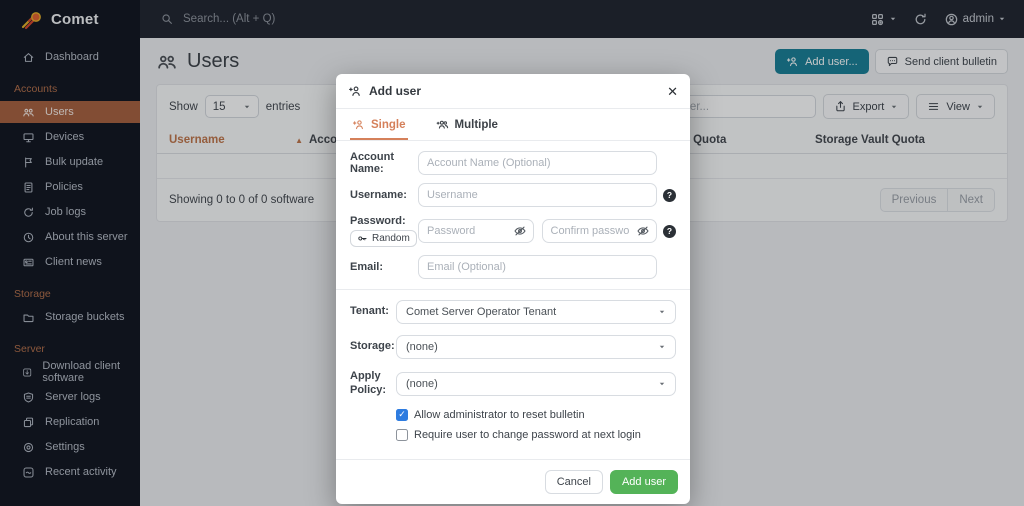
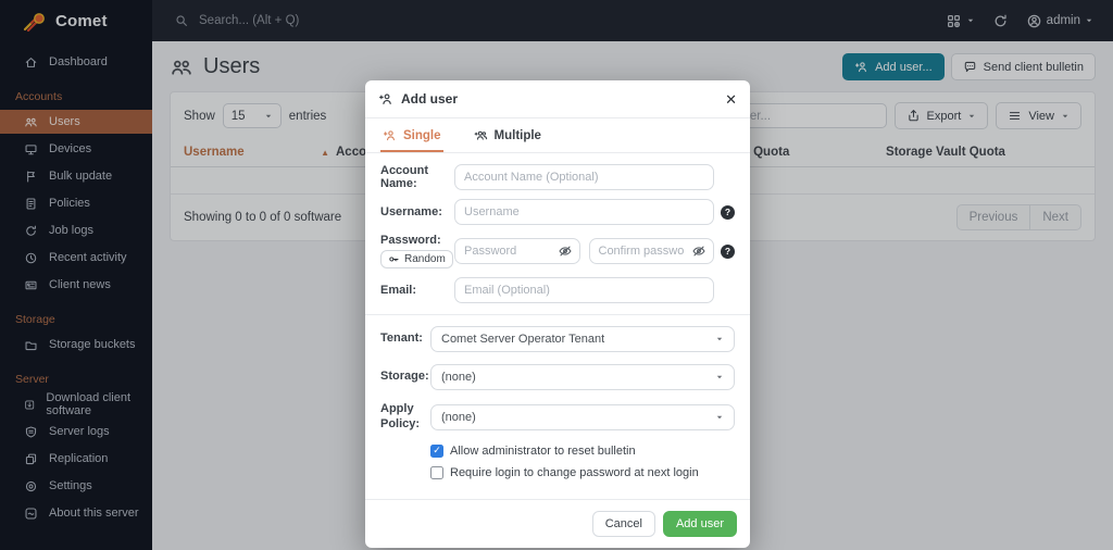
  Comet
  Dashboard
  Accounts
  Users
  Devices
  Bulk update
  Policies
  Job logs
- About this server
+ Recent activity
  Client news
  Storage
  Storage buckets
  Server
  Download client software
  Server logs
  Replication
  Settings
- Recent activity
+ About this server
  Search... (Alt + Q)
  admin
  Users
  Add user...
  Send client bulletin
  Show
  15
  entries
  Export
  View
  Username
  ▲
  Storage Vault Quota
  Showing 0 to 0 of 0 software
  Previous
  Next
  Add user
  ✕
  Single
  Multiple
  Account Name:
  Account Name (Optional)
  Username:
  Username
  ?
  Password:
  Random
  Password
  Confirm passwo
  ?
  Email:
  Email (Optional)
  Tenant:
  Comet Server Operator Tenant
  Storage:
  (none)
  Apply Policy:
  (none)
  ✓
  Allow administrator to reset bulletin
- Require user to change password at next login
+ Require login to change password at next login
  Cancel
  Add user
